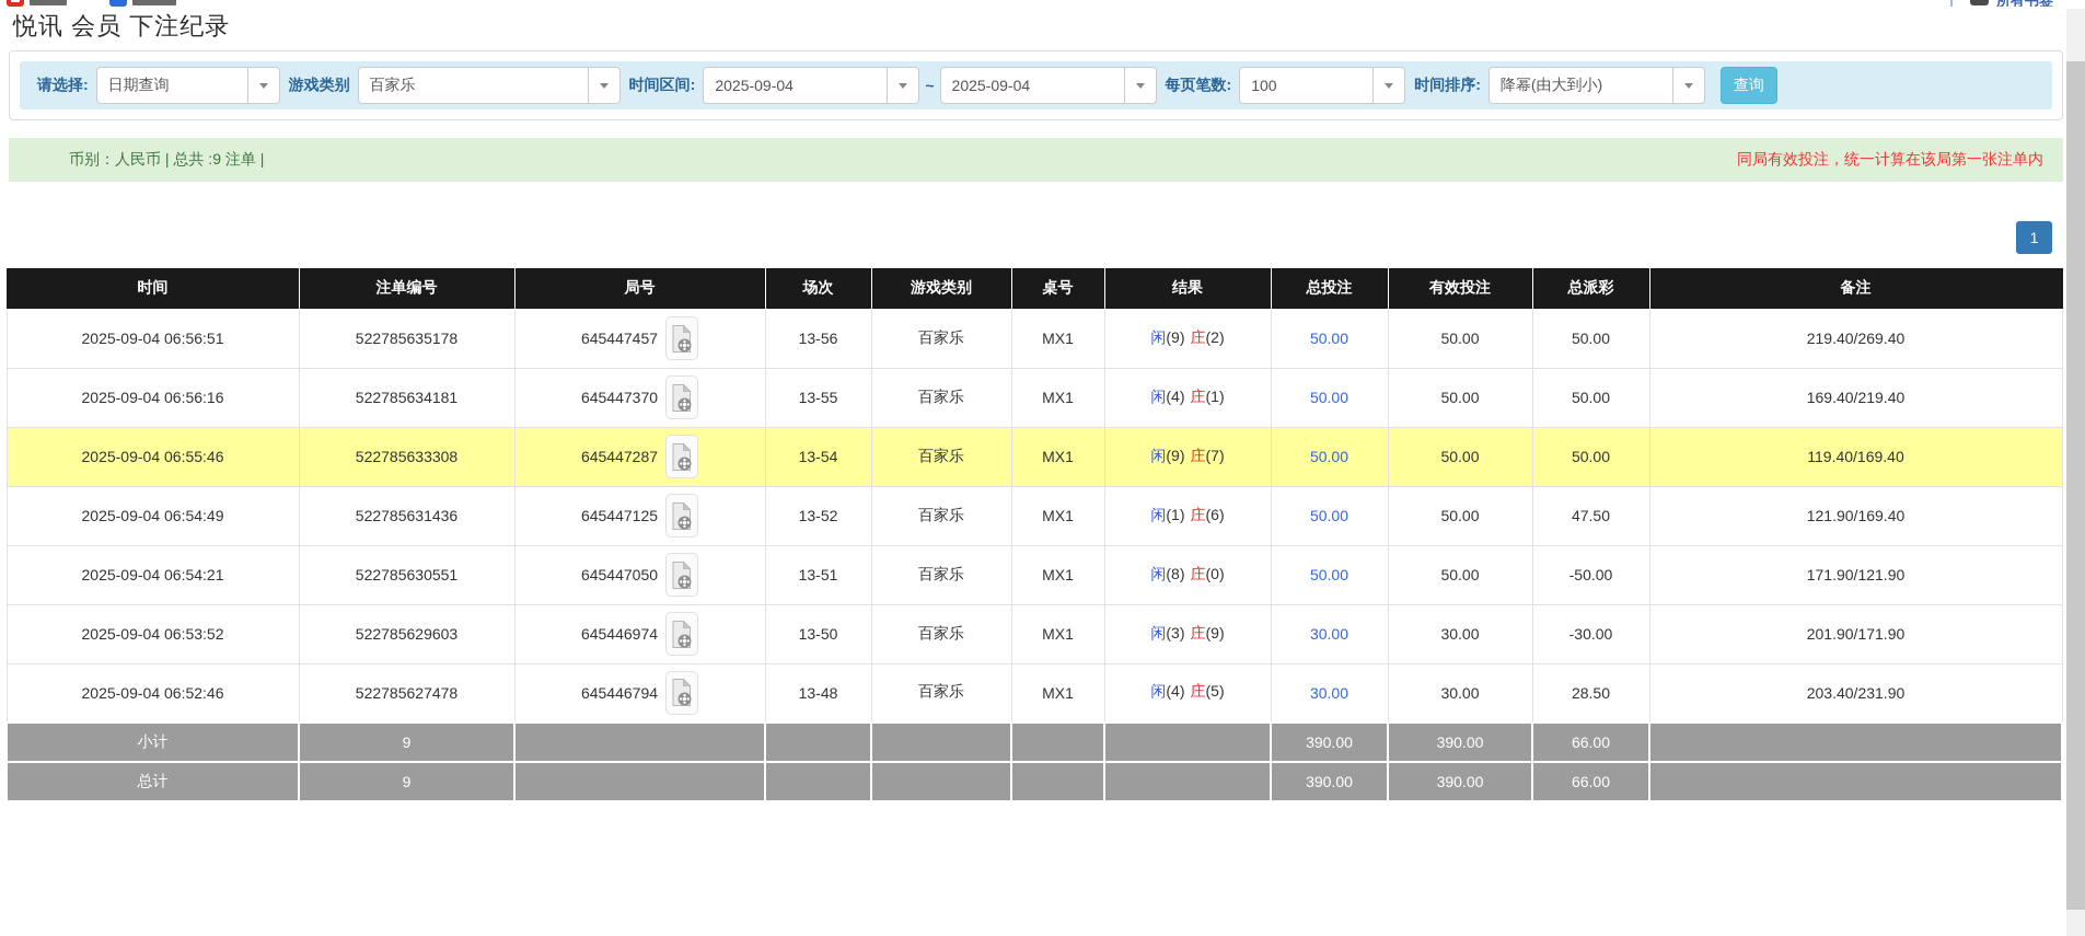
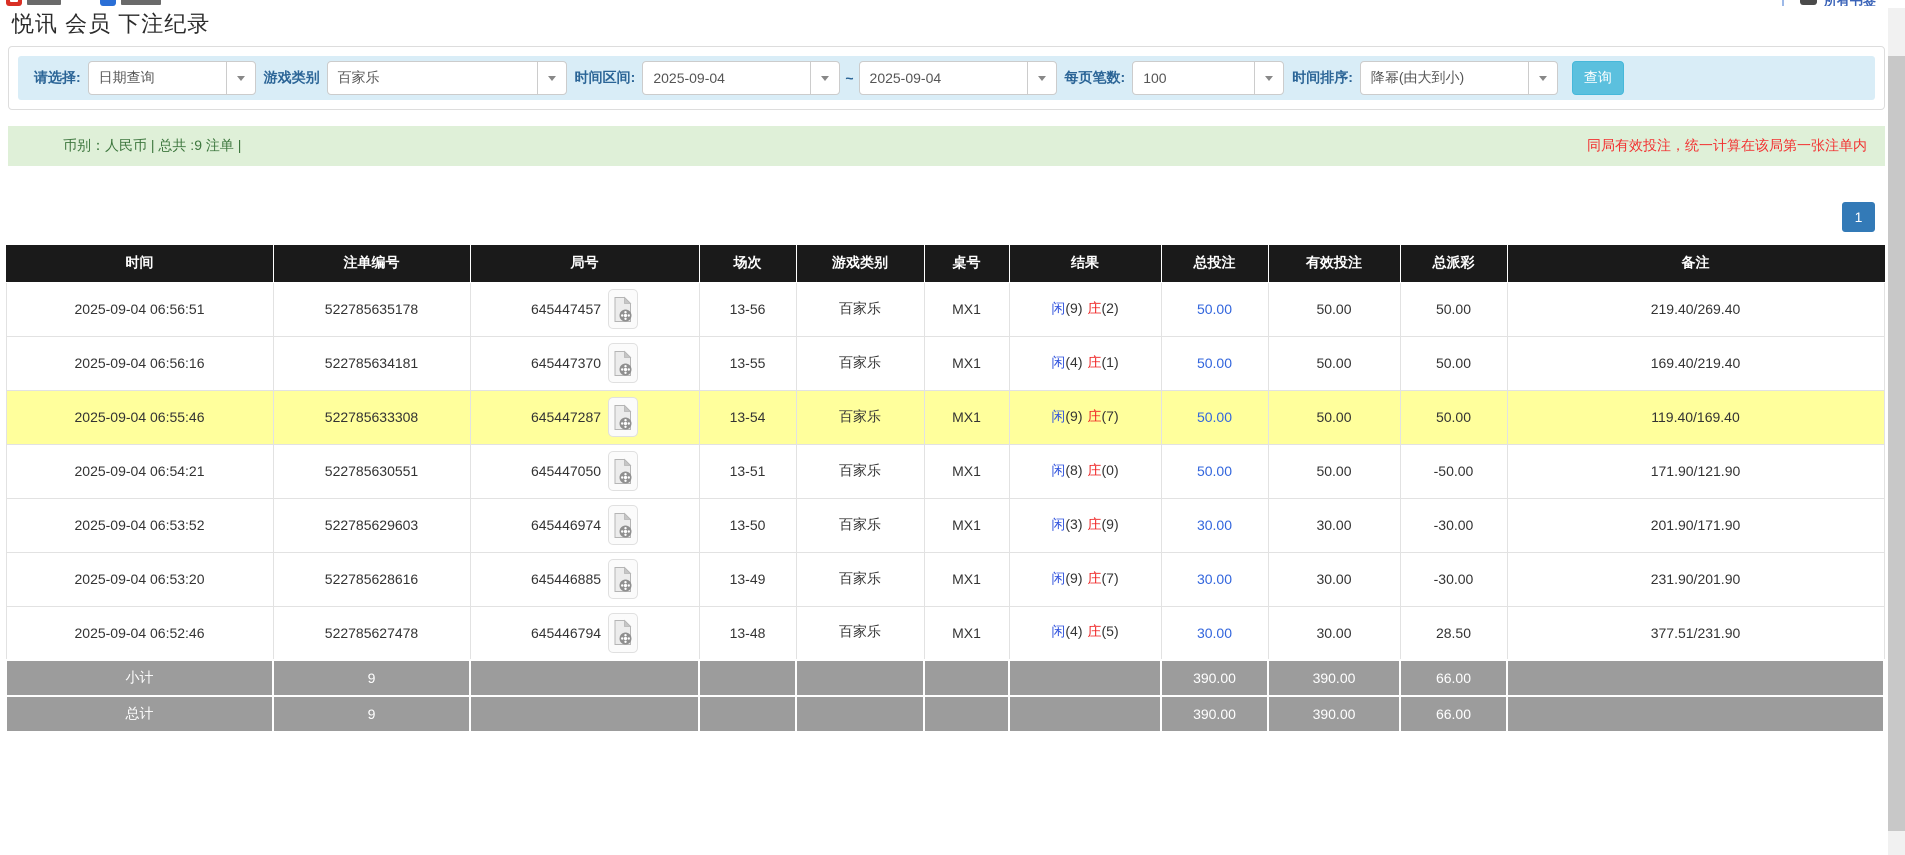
  所有书签
  悦讯 会员 下注纪录
  请选择:
  日期查询
  游戏类别
  百家乐
  时间区间:
  2025-09-04
  ~
  2025-09-04
  每页笔数:
  100
  时间排序:
  降幂(由大到小)
  查询
  币别：人民币 | 总共 :9 注单 |
  同局有效投注，统一计算在该局第一张注单内
  1
  时间	注单编号	局号	场次	游戏类别	桌号	结果	总投注	有效投注	总派彩	备注
  2025-09-04 06:56:51	522785635178	645447457	13-56	百家乐	MX1	闲(9) 庄(2)	50.00	50.00	50.00	219.40/269.40
  2025-09-04 06:56:16	522785634181	645447370	13-55	百家乐	MX1	闲(4) 庄(1)	50.00	50.00	50.00	169.40/219.40
  2025-09-04 06:55:46	522785633308	645447287	13-54	百家乐	MX1	闲(9) 庄(7)	50.00	50.00	50.00	119.40/169.40
- 2025-09-04 06:54:49	522785631436	645447125	13-52	百家乐	MX1	闲(1) 庄(6)	50.00	50.00	47.50	121.90/169.40
  2025-09-04 06:54:21	522785630551	645447050	13-51	百家乐	MX1	闲(8) 庄(0)	50.00	50.00	-50.00	171.90/121.90
  2025-09-04 06:53:52	522785629603	645446974	13-50	百家乐	MX1	闲(3) 庄(9)	30.00	30.00	-30.00	201.90/171.90
+ 2025-09-04 06:53:20	522785628616	645446885	13-49	百家乐	MX1	闲(9) 庄(7)	30.00	30.00	-30.00	231.90/201.90
- 2025-09-04 06:52:46	522785627478	645446794	13-48	百家乐	MX1	闲(4) 庄(5)	30.00	30.00	28.50	203.40/231.90
+ 2025-09-04 06:52:46	522785627478	645446794	13-48	百家乐	MX1	闲(4) 庄(5)	30.00	30.00	28.50	377.51/231.90
  小计	9						390.00	390.00	66.00
  总计	9						390.00	390.00	66.00
